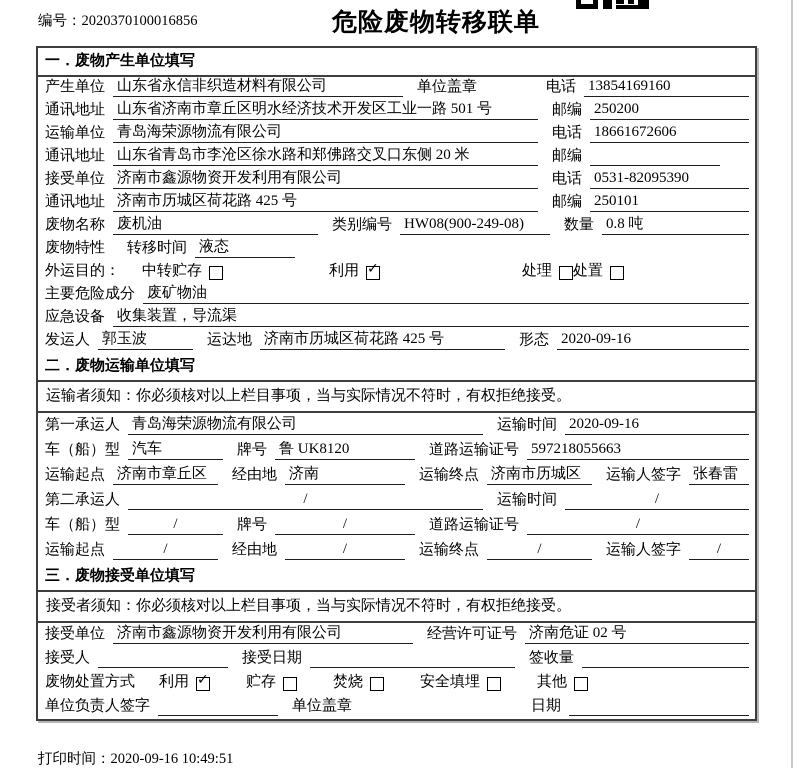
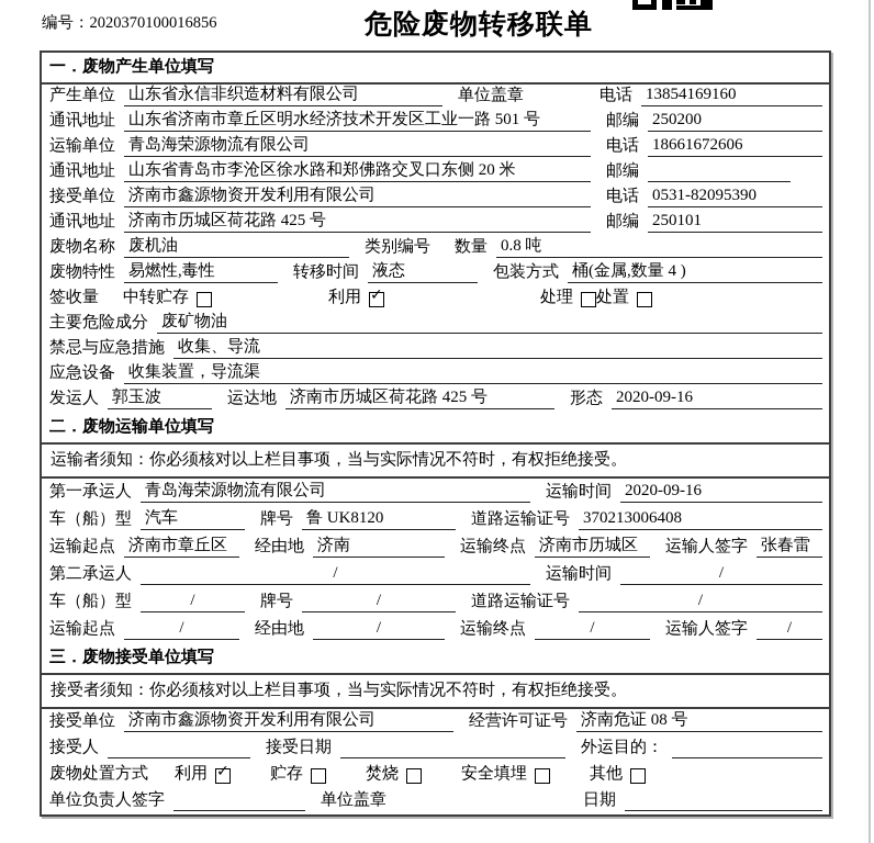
  编号：2020370100016856
  危险废物转移联单
  一．废物产生单位填写
  产生单位
  山东省永信非织造材料有限公司
  单位盖章
  电话
  13854169160
  通讯地址
  山东省济南市章丘区明水经济技术开发区工业一路 501 号
  邮编
  250200
  运输单位
  青岛海荣源物流有限公司
  电话
  18661672606
  通讯地址
  山东省青岛市李沧区徐水路和郑佛路交叉口东侧 20 米
  邮编
  接受单位
  济南市鑫源物资开发利用有限公司
  电话
  0531-82095390
  通讯地址
  济南市历城区荷花路 425 号
  邮编
  250101
  废物名称
  废机油
  类别编号
- HW08(900-249-08)
  数量
  0.8 吨
  废物特性
+ 易燃性,毒性
  转移时间
  液态
+ 包装方式
+ 桶(金属,数量 4 )
- 外运目的：
+ 签收量
  中转贮存
  利用
  ✓
  处理
  处置
  主要危险成分
  废矿物油
+ 禁忌与应急措施
+ 收集、导流
  应急设备
  收集装置，导流渠
  发运人
  郭玉波
  运达地
  济南市历城区荷花路 425 号
  形态
  2020-09-16
  二．废物运输单位填写
  运输者须知：你必须核对以上栏目事项，当与实际情况不符时，有权拒绝接受。
  第一承运人
  青岛海荣源物流有限公司
  运输时间
  2020-09-16
  车（船）型
  汽车
  牌号
  鲁 UK8120
  道路运输证号
- 597218055663
+ 370213006408
  运输起点
  济南市章丘区
  经由地
  济南
  运输终点
  济南市历城区
  运输人签字
  张春雷
  第二承运人
  /
  运输时间
  /
  车（船）型
  /
  牌号
  /
  道路运输证号
  /
  运输起点
  /
  经由地
  /
  运输终点
  /
  运输人签字
  /
  三．废物接受单位填写
  接受者须知：你必须核对以上栏目事项，当与实际情况不符时，有权拒绝接受。
  接受单位
  济南市鑫源物资开发利用有限公司
  经营许可证号
- 济南危证 02 号
+ 济南危证 08 号
  接受人
  接受日期
- 签收量
+ 外运目的：
  废物处置方式
  利用
  ✓
  贮存
  焚烧
  安全填埋
  其他
  单位负责人签字
  单位盖章
  日期
- 打印时间：2020-09-16 10:49:51
